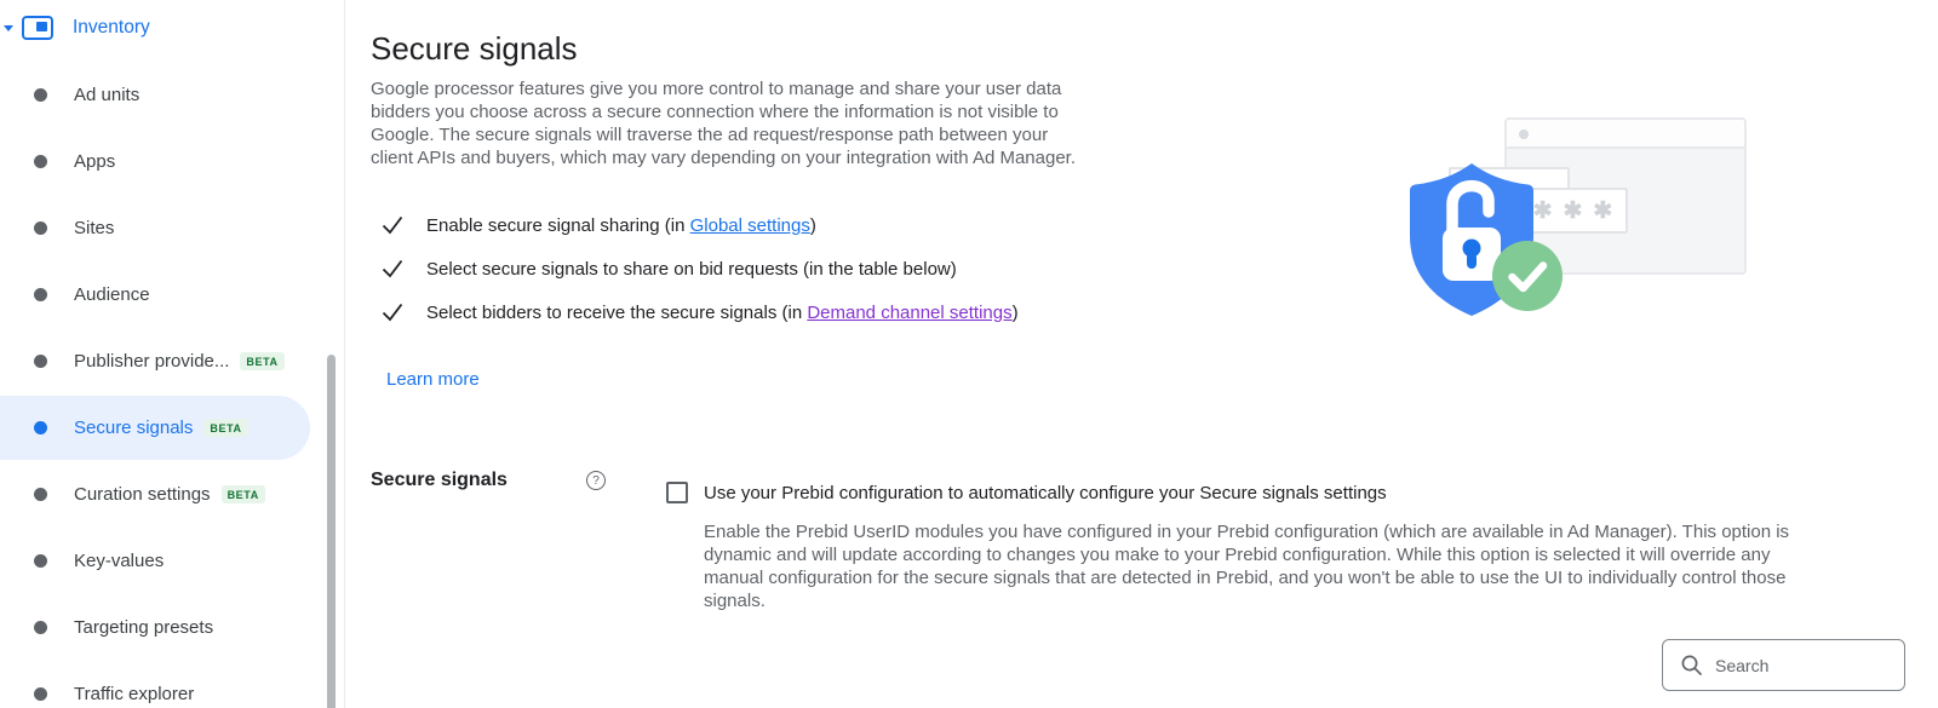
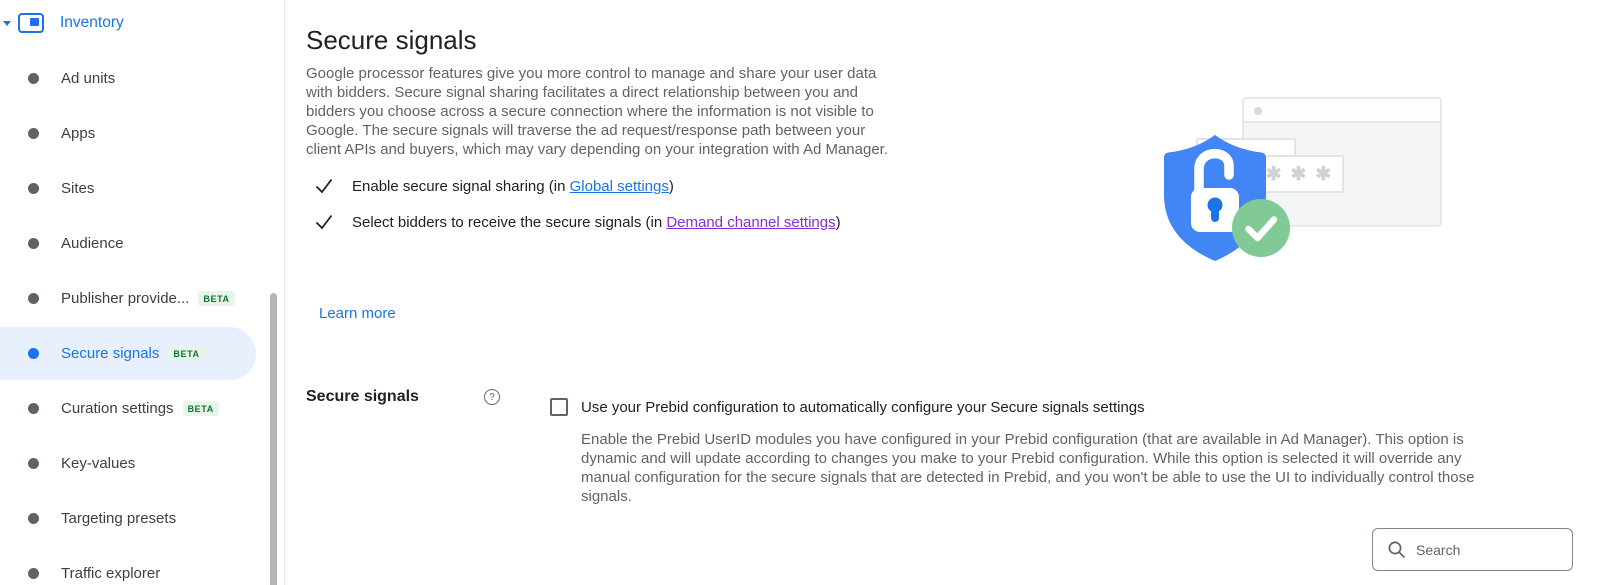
  Inventory
  Ad units
  Apps
  Sites
  Audience
  Publisher provide...
  BETA
  Secure signals
  BETA
  Curation settings
  BETA
  Key-values
  Targeting presets
  Traffic explorer
  Secure signals
  Google processor features give you more control to manage and share your user data
+ with bidders. Secure signal sharing facilitates a direct relationship between you and
  bidders you choose across a secure connection where the information is not visible to
  Google. The secure signals will traverse the ad request/response path between your
  client APIs and buyers, which may vary depending on your integration with Ad Manager.
  Enable secure signal sharing (in Global settings)
- Select secure signals to share on bid requests (in the table below)
  Select bidders to receive the secure signals (in Demand channel settings)
  Learn more
  Secure signals
  ?
  Use your Prebid configuration to automatically configure your Secure signals settings
- Enable the Prebid UserID modules you have configured in your Prebid configuration (which are available in Ad Manager). This option is
+ Enable the Prebid UserID modules you have configured in your Prebid configuration (that are available in Ad Manager). This option is
  dynamic and will update according to changes you make to your Prebid configuration. While this option is selected it will override any
  manual configuration for the secure signals that are detected in Prebid, and you won't be able to use the UI to individually control those
  signals.
  Search
  ✱✱✱
